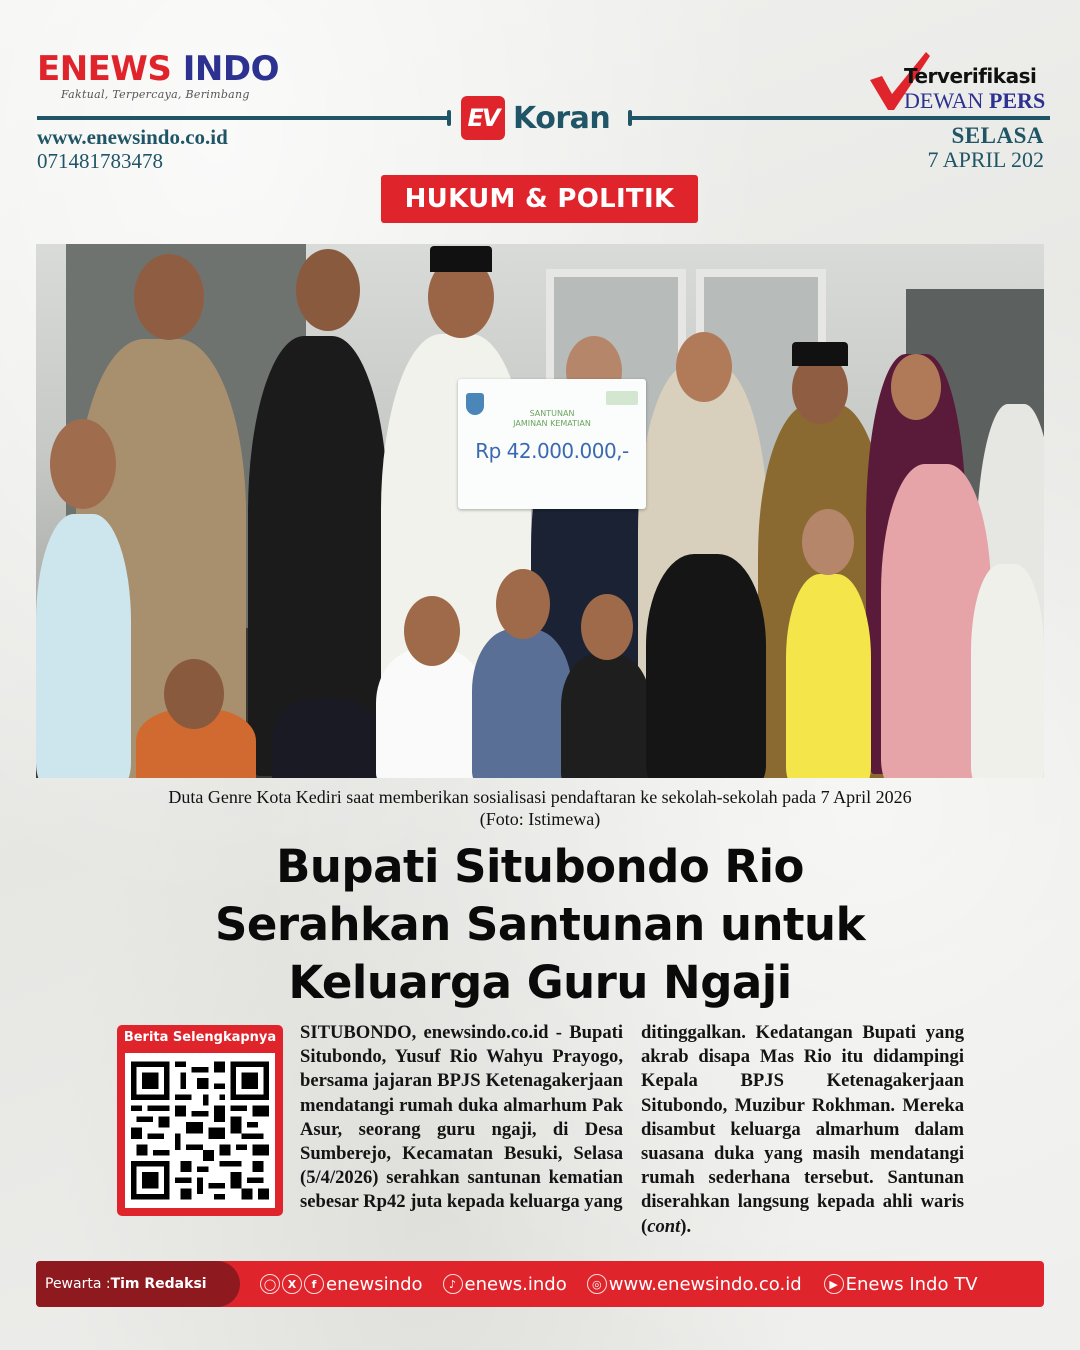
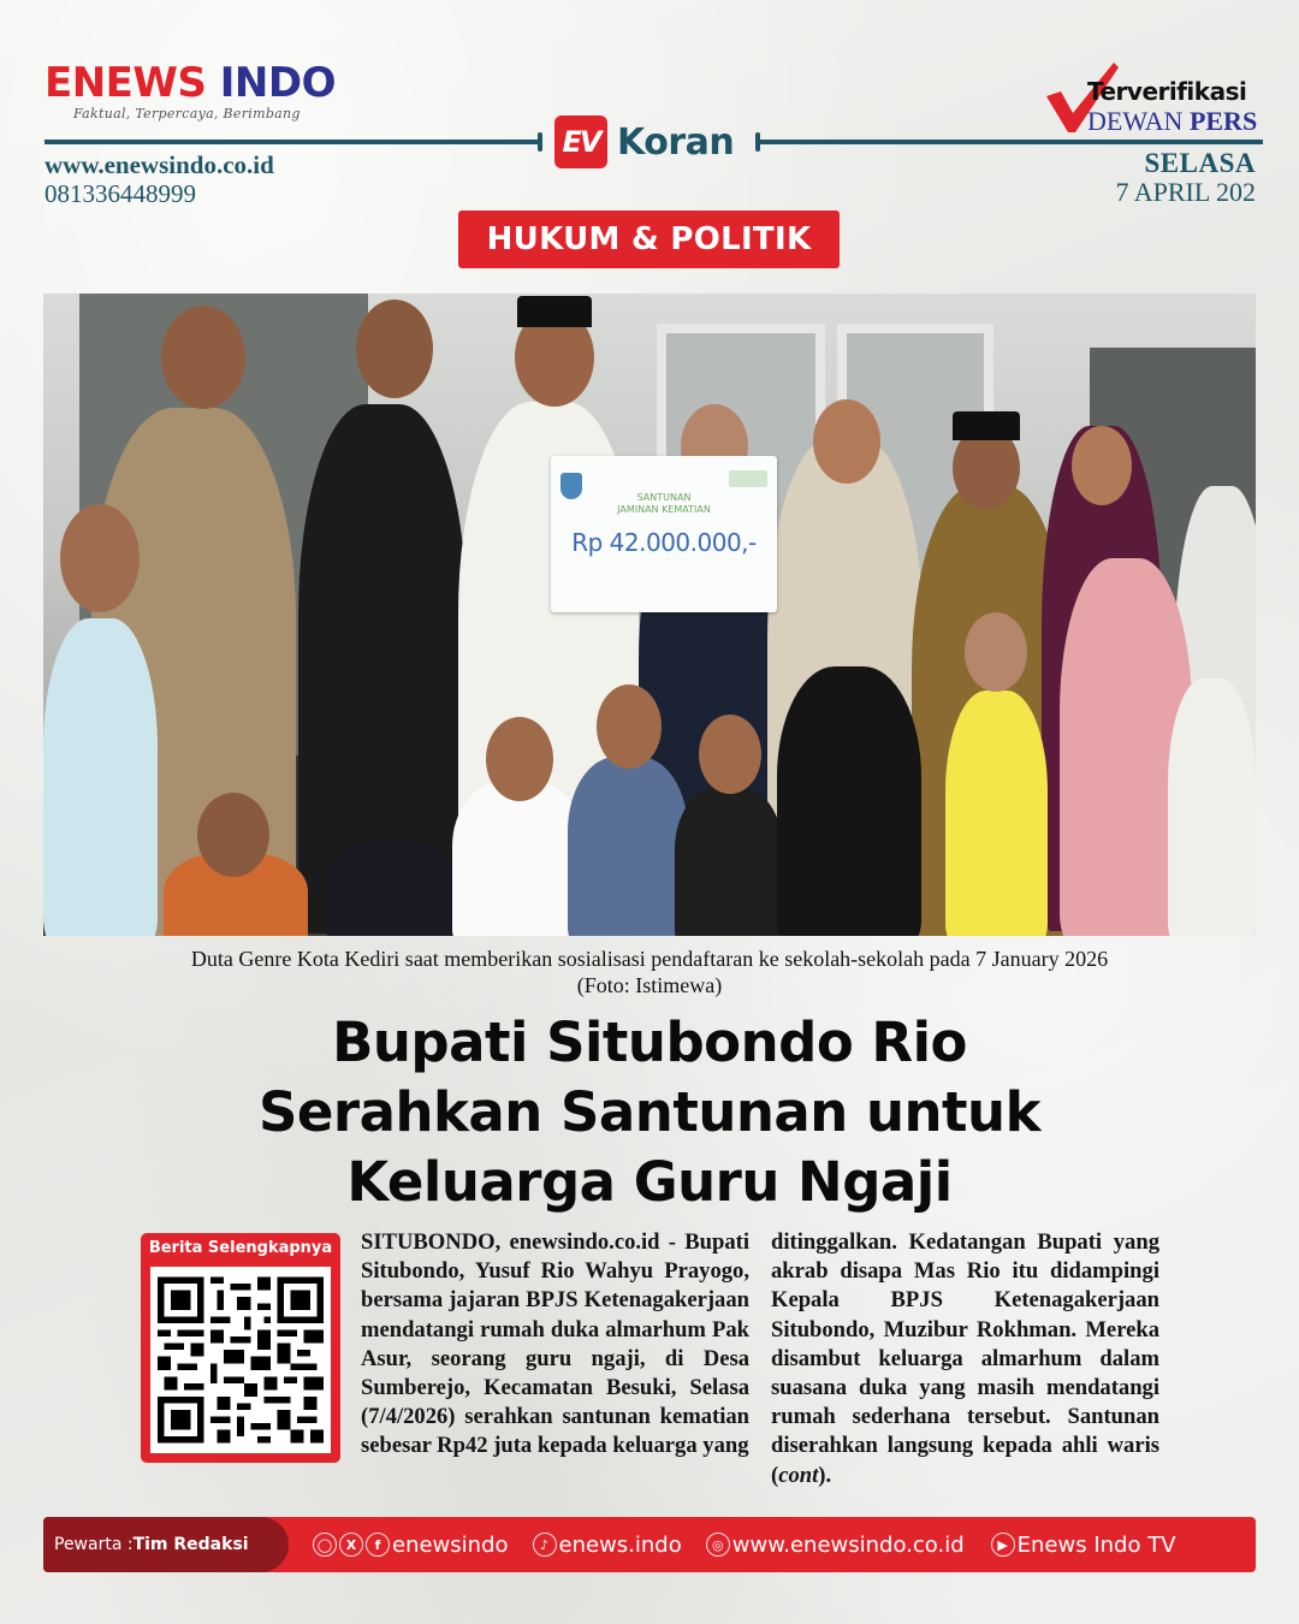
  ENEWS INDO
  Faktual, Terpercaya, Berimbang
  EV
  Koran
  www.enewsindo.co.id
- 071481783478
+ 081336448999
  Terverifikasi
  DEWAN PERS
  SELASA
  7 APRIL 202
  HUKUM & POLITIK
  SANTUNAN
  JAMINAN KEMATIAN
  Rp 42.000.000,-
- Duta Genre Kota Kediri saat memberikan sosialisasi pendaftaran ke sekolah-sekolah pada 7 April 2026
+ Duta Genre Kota Kediri saat memberikan sosialisasi pendaftaran ke sekolah-sekolah pada 7 January 2026
  (Foto: Istimewa)
  Bupati Situbondo Rio
  Serahkan Santunan untuk
  Keluarga Guru Ngaji
  Berita Selengkapnya
- SITUBONDO, enewsindo.co.id - Bupati Situbondo, Yusuf Rio Wahyu Prayogo, bersama jajaran BPJS Ketenagakerjaan mendatangi rumah duka almarhum Pak Asur, seorang guru ngaji, di Desa Sumberejo, Kecamatan Besuki, Selasa (5/4/2026) serahkan santunan kematian sebesar Rp42 juta kepada keluarga yang
+ SITUBONDO, enewsindo.co.id - Bupati Situbondo, Yusuf Rio Wahyu Prayogo, bersama jajaran BPJS Ketenagakerjaan mendatangi rumah duka almarhum Pak Asur, seorang guru ngaji, di Desa Sumberejo, Kecamatan Besuki, Selasa (7/4/2026) serahkan santunan kematian sebesar Rp42 juta kepada keluarga yang
  ditinggalkan. Kedatangan Bupati yang akrab disapa Mas Rio itu didampingi Kepala BPJS Ketenagakerjaan Situbondo, Muzibur Rokhman. Mereka disambut keluarga almarhum dalam suasana duka yang masih mendatangi rumah sederhana tersebut. Santunan diserahkan langsung kepada ahli waris (cont).
  Pewarta :
  Tim Redaksi
  ◯
  X
  f
  enewsindo
  ♪
  enews.indo
  ◎
  www.enewsindo.co.id
  ▶
  Enews Indo TV
